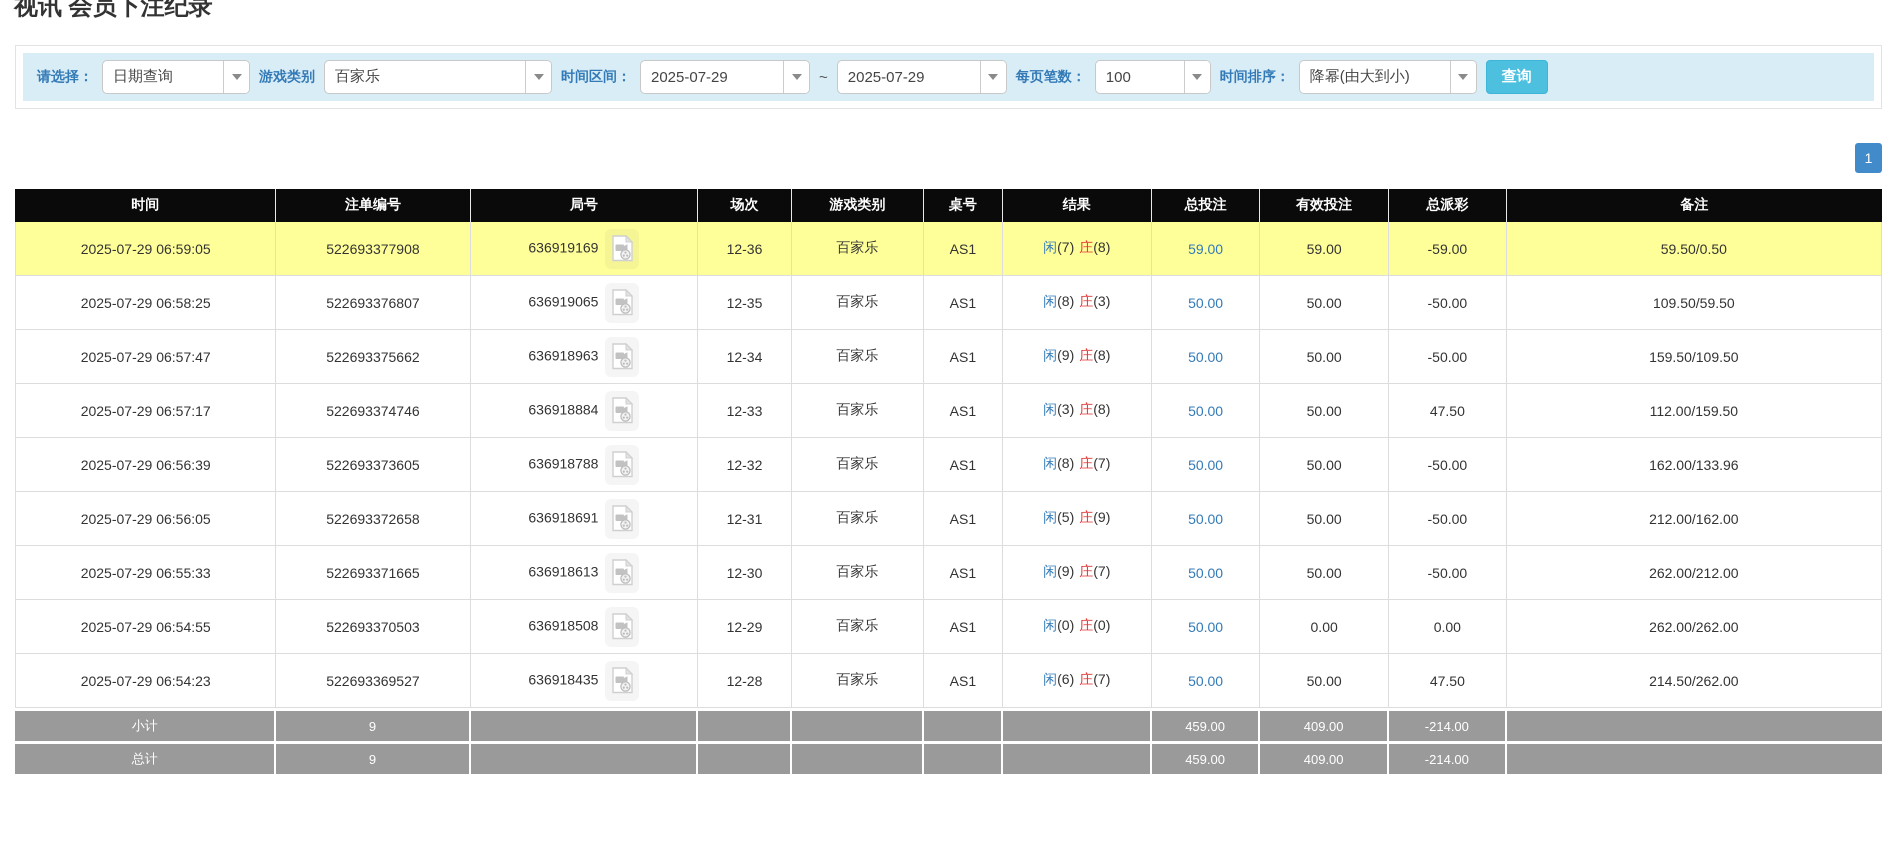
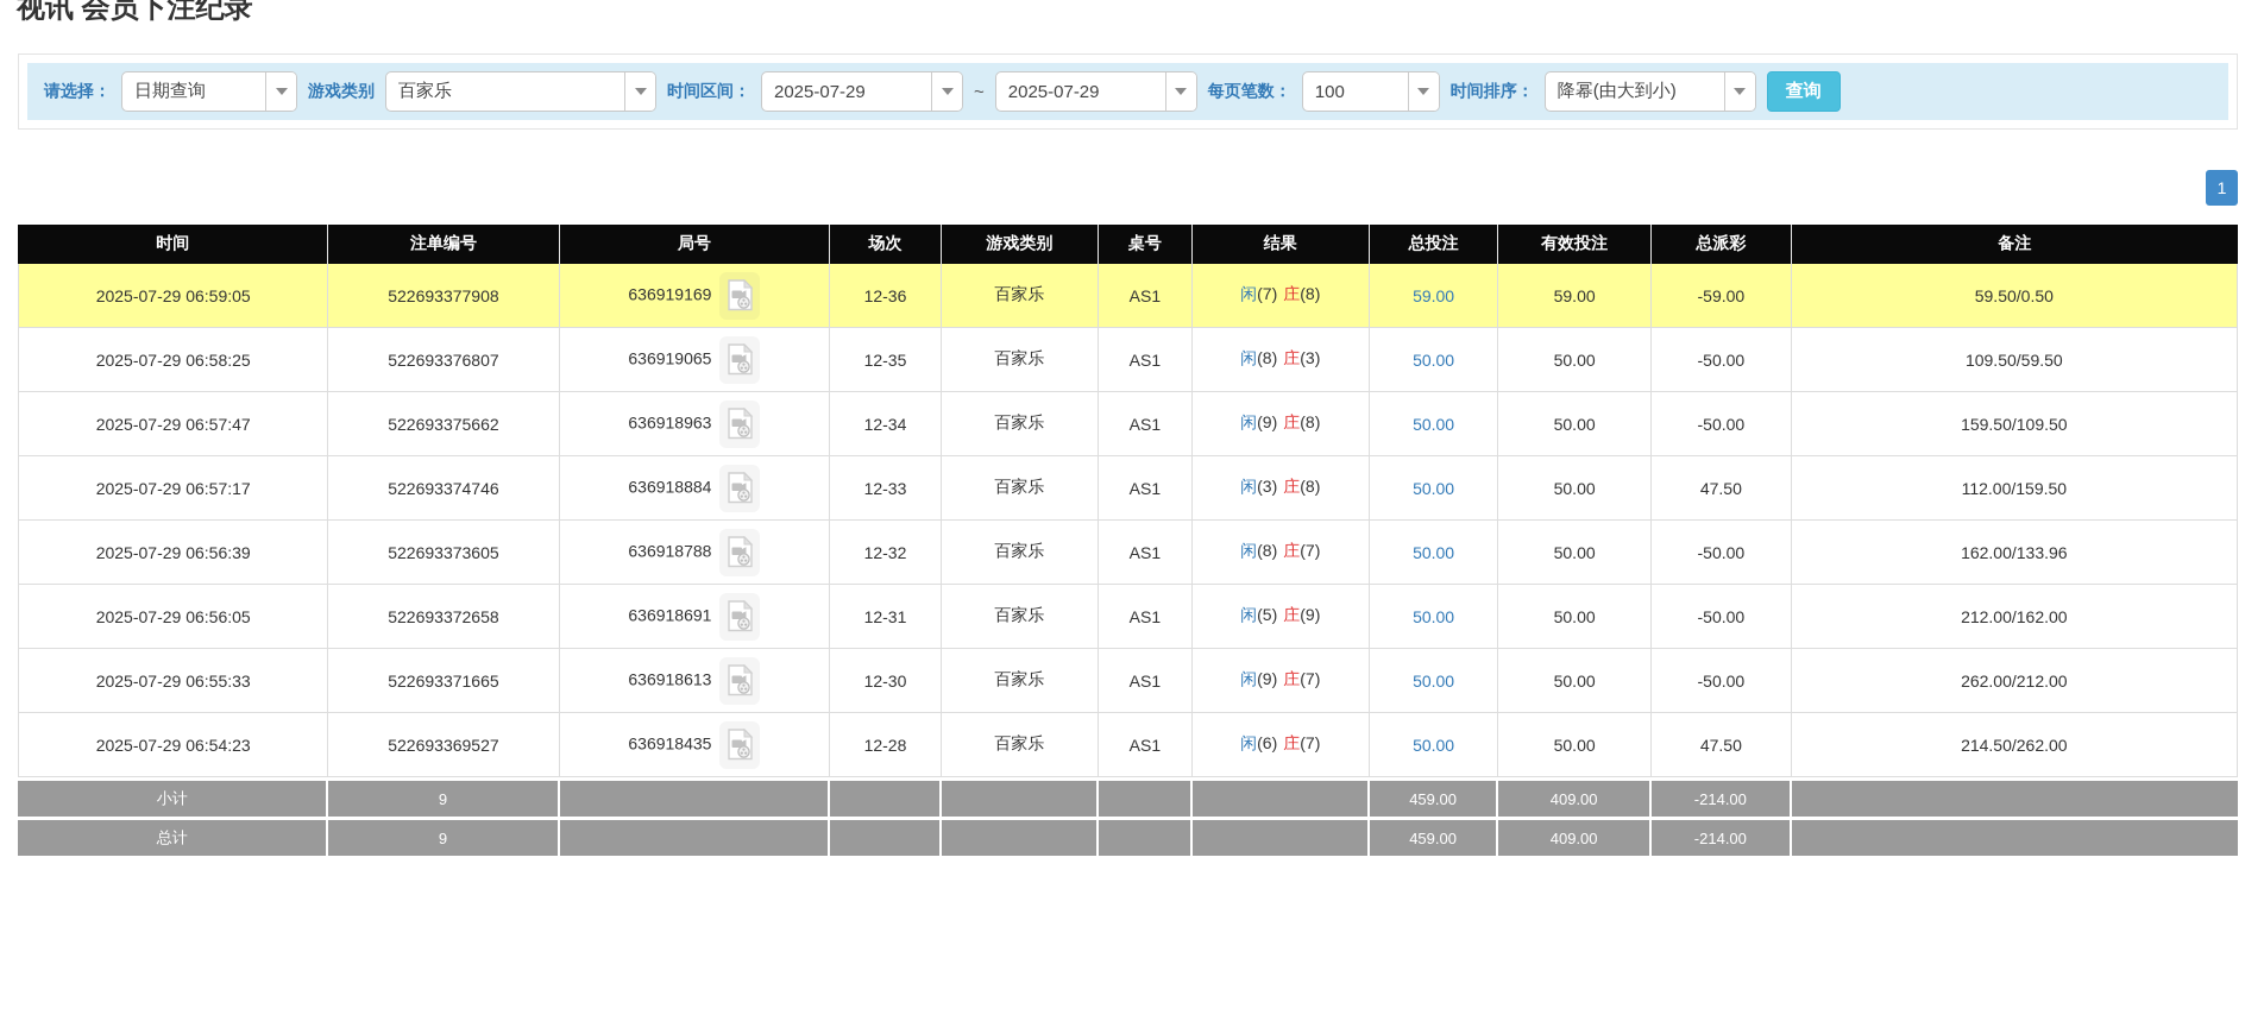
  视讯 会员下注纪录
  请选择：
  日期查询
  游戏类别
  百家乐
  时间区间：
  2025-07-29
  ~
  2025-07-29
  每页笔数：
  100
  时间排序：
  降幂(由大到小)
  查询
  1
  时间	注单编号	局号	场次	游戏类别	桌号	结果	总投注	有效投注	总派彩	备注
  2025-07-29 06:59:05	522693377908	636919169	12-36	百家乐	AS1	闲(7) 庄(8)	59.00	59.00	-59.00	59.50/0.50
  2025-07-29 06:58:25	522693376807	636919065	12-35	百家乐	AS1	闲(8) 庄(3)	50.00	50.00	-50.00	109.50/59.50
  2025-07-29 06:57:47	522693375662	636918963	12-34	百家乐	AS1	闲(9) 庄(8)	50.00	50.00	-50.00	159.50/109.50
  2025-07-29 06:57:17	522693374746	636918884	12-33	百家乐	AS1	闲(3) 庄(8)	50.00	50.00	47.50	112.00/159.50
  2025-07-29 06:56:39	522693373605	636918788	12-32	百家乐	AS1	闲(8) 庄(7)	50.00	50.00	-50.00	162.00/133.96
  2025-07-29 06:56:05	522693372658	636918691	12-31	百家乐	AS1	闲(5) 庄(9)	50.00	50.00	-50.00	212.00/162.00
  2025-07-29 06:55:33	522693371665	636918613	12-30	百家乐	AS1	闲(9) 庄(7)	50.00	50.00	-50.00	262.00/212.00
- 2025-07-29 06:54:55	522693370503	636918508	12-29	百家乐	AS1	闲(0) 庄(0)	50.00	0.00	0.00	262.00/262.00
  2025-07-29 06:54:23	522693369527	636918435	12-28	百家乐	AS1	闲(6) 庄(7)	50.00	50.00	47.50	214.50/262.00
  小计	9						459.00	409.00	-214.00
  总计	9						459.00	409.00	-214.00
